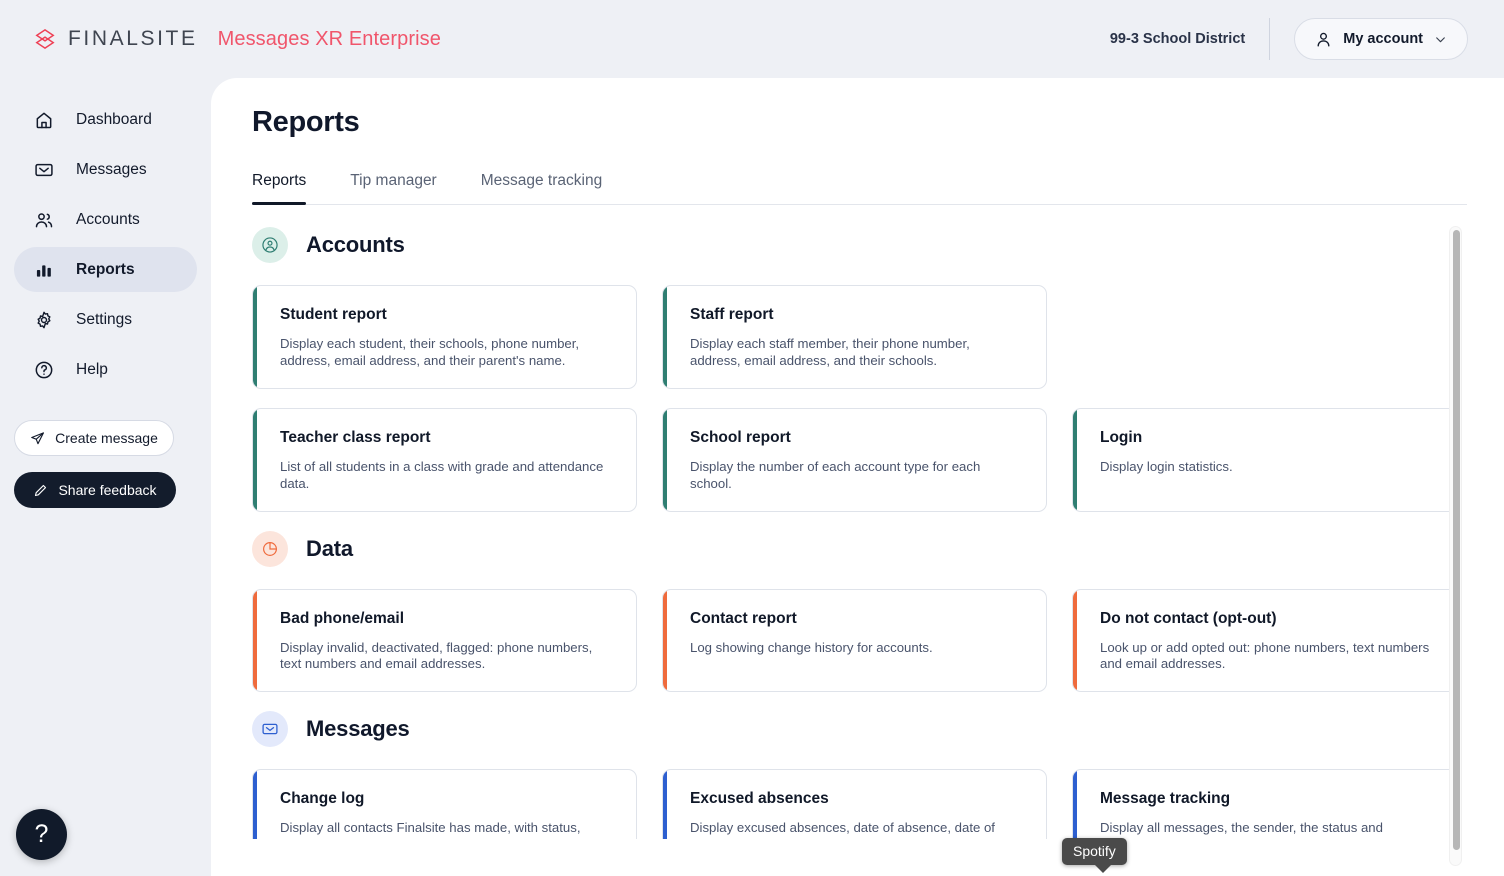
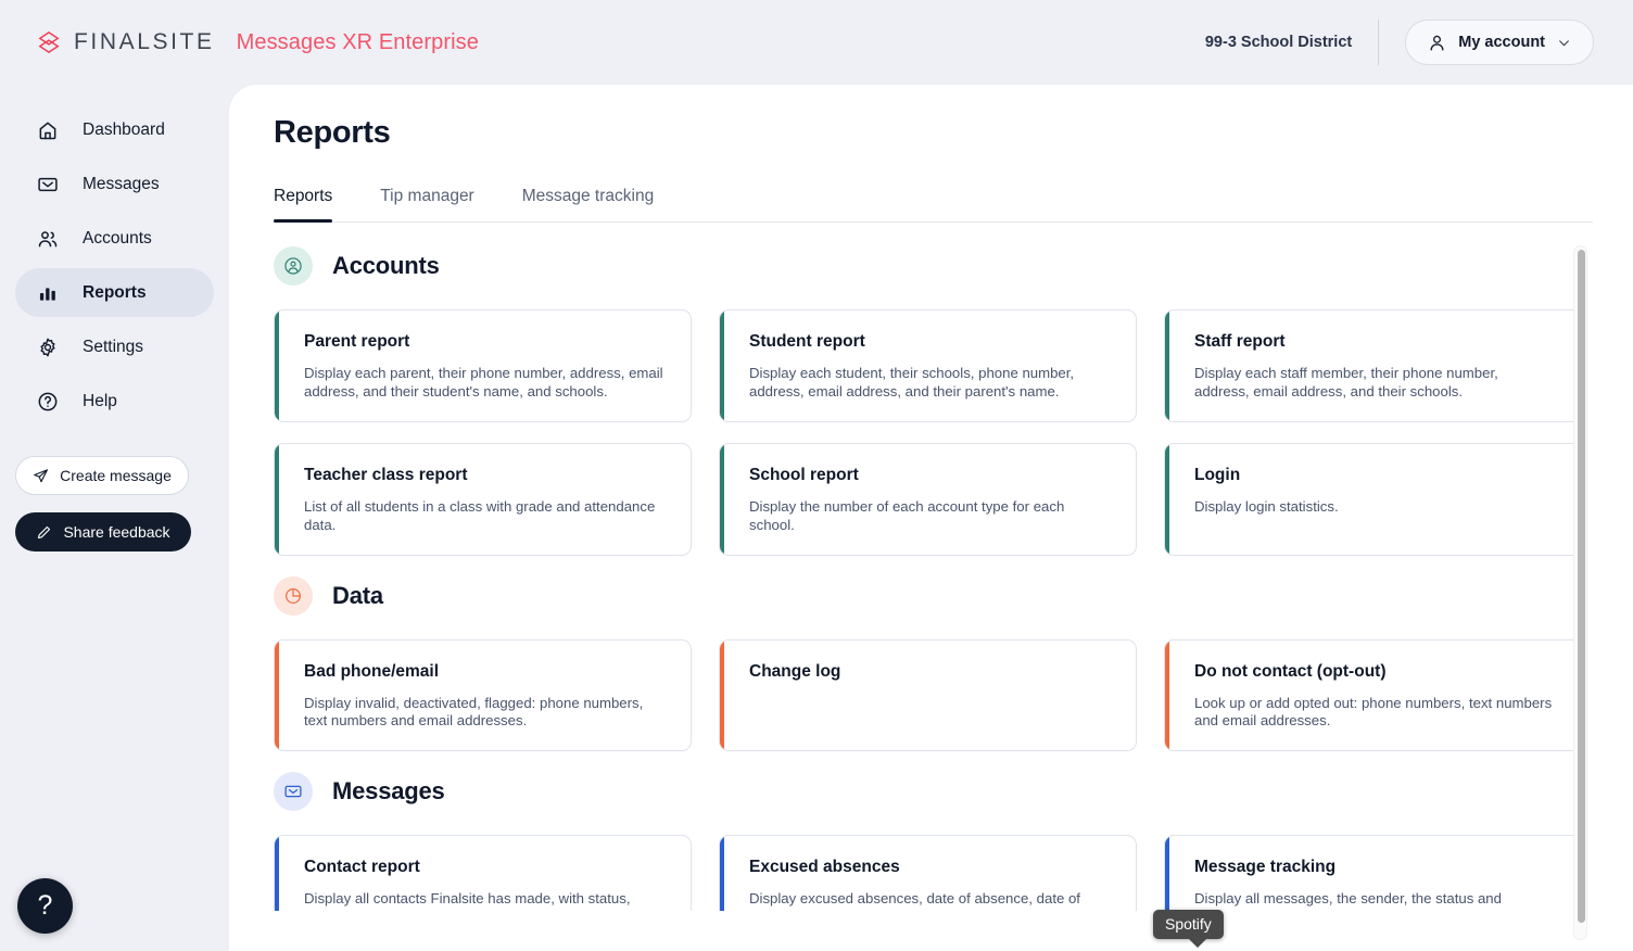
  FINALSITE
  Messages XR Enterprise
  99-3 School District
  My account
  Dashboard
  Messages
  Accounts
  Reports
  Settings
  Help
  Create message
  Share feedback
  ?
  Reports
  Reports
  Tip manager
  Message tracking
  Accounts
+ Parent report
+ Display each parent, their phone number, address, email address, and their student's name, and schools.
  Student report
  Display each student, their schools, phone number, address, email address, and their parent's name.
  Staff report
  Display each staff member, their phone number, address, email address, and their schools.
  Teacher class report
  List of all students in a class with grade and attendance data.
  School report
  Display the number of each account type for each school.
  Login
  Display login statistics.
  Data
  Bad phone/email
  Display invalid, deactivated, flagged: phone numbers, text numbers and email addresses.
- Contact report
+ Change log
- Log showing change history for accounts.
  Do not contact (opt-out)
  Look up or add opted out: phone numbers, text numbers and email addresses.
  Messages
- Change log
+ Contact report
  Display all contacts Finalsite has made, with status,
  Excused absences
  Display excused absences, date of absence, date of
  Message tracking
  Display all messages, the sender, the status and
  Spotify
